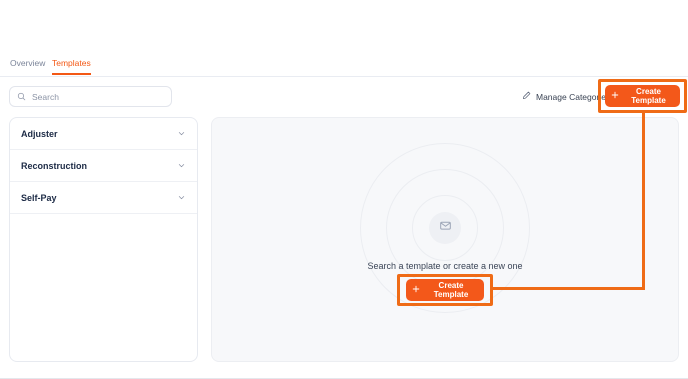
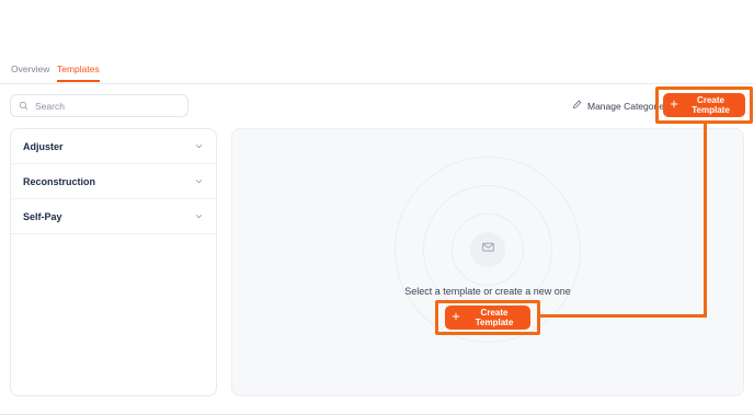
  Overview
  Templates
  Search
  Manage Categorie
  Create Template
  Adjuster
  Reconstruction
  Self-Pay
- Search a template or create a new one
+ Select a template or create a new one
  Create Template
